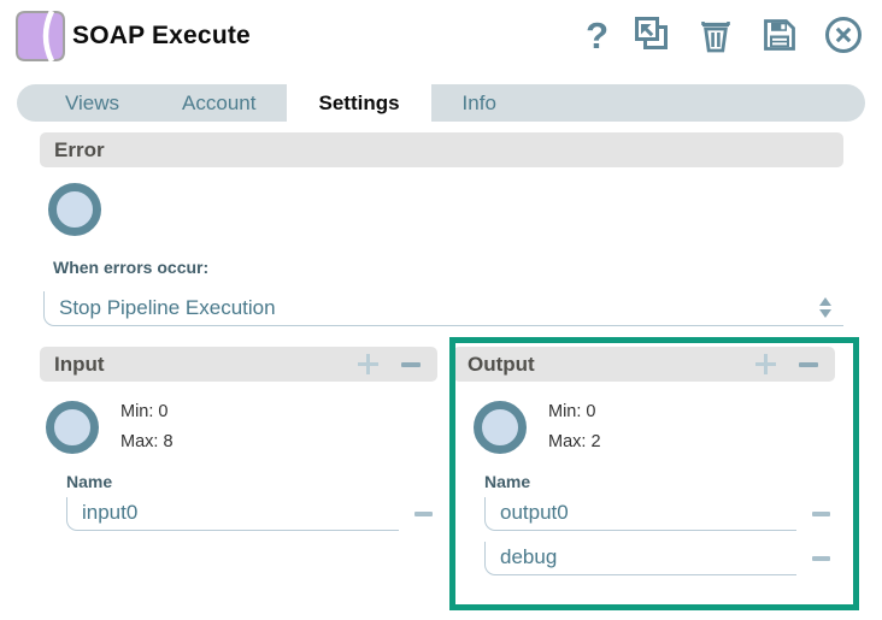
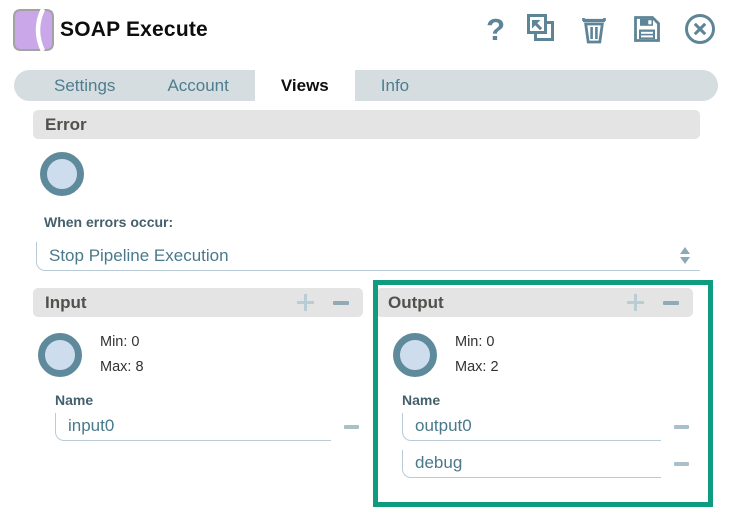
  SOAP Execute
  ?
- Views
+ Settings
  Account
- Settings
+ Views
  Info
  Error
  When errors occur:
  Stop Pipeline Execution
  Input
  Min: 0
  Max: 8
  Name
  input0
  Output
  Min: 0
  Max: 2
  Name
  output0
  debug
